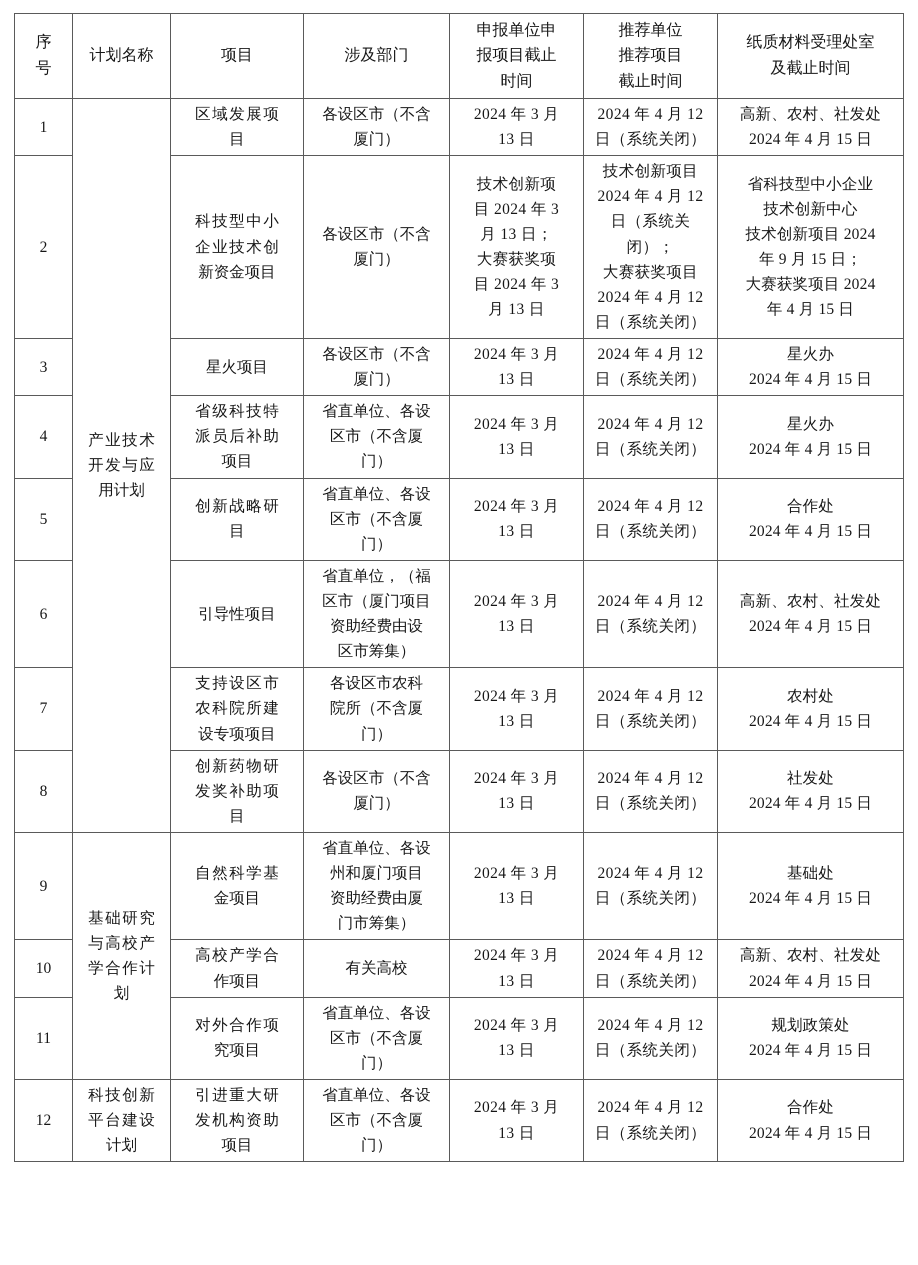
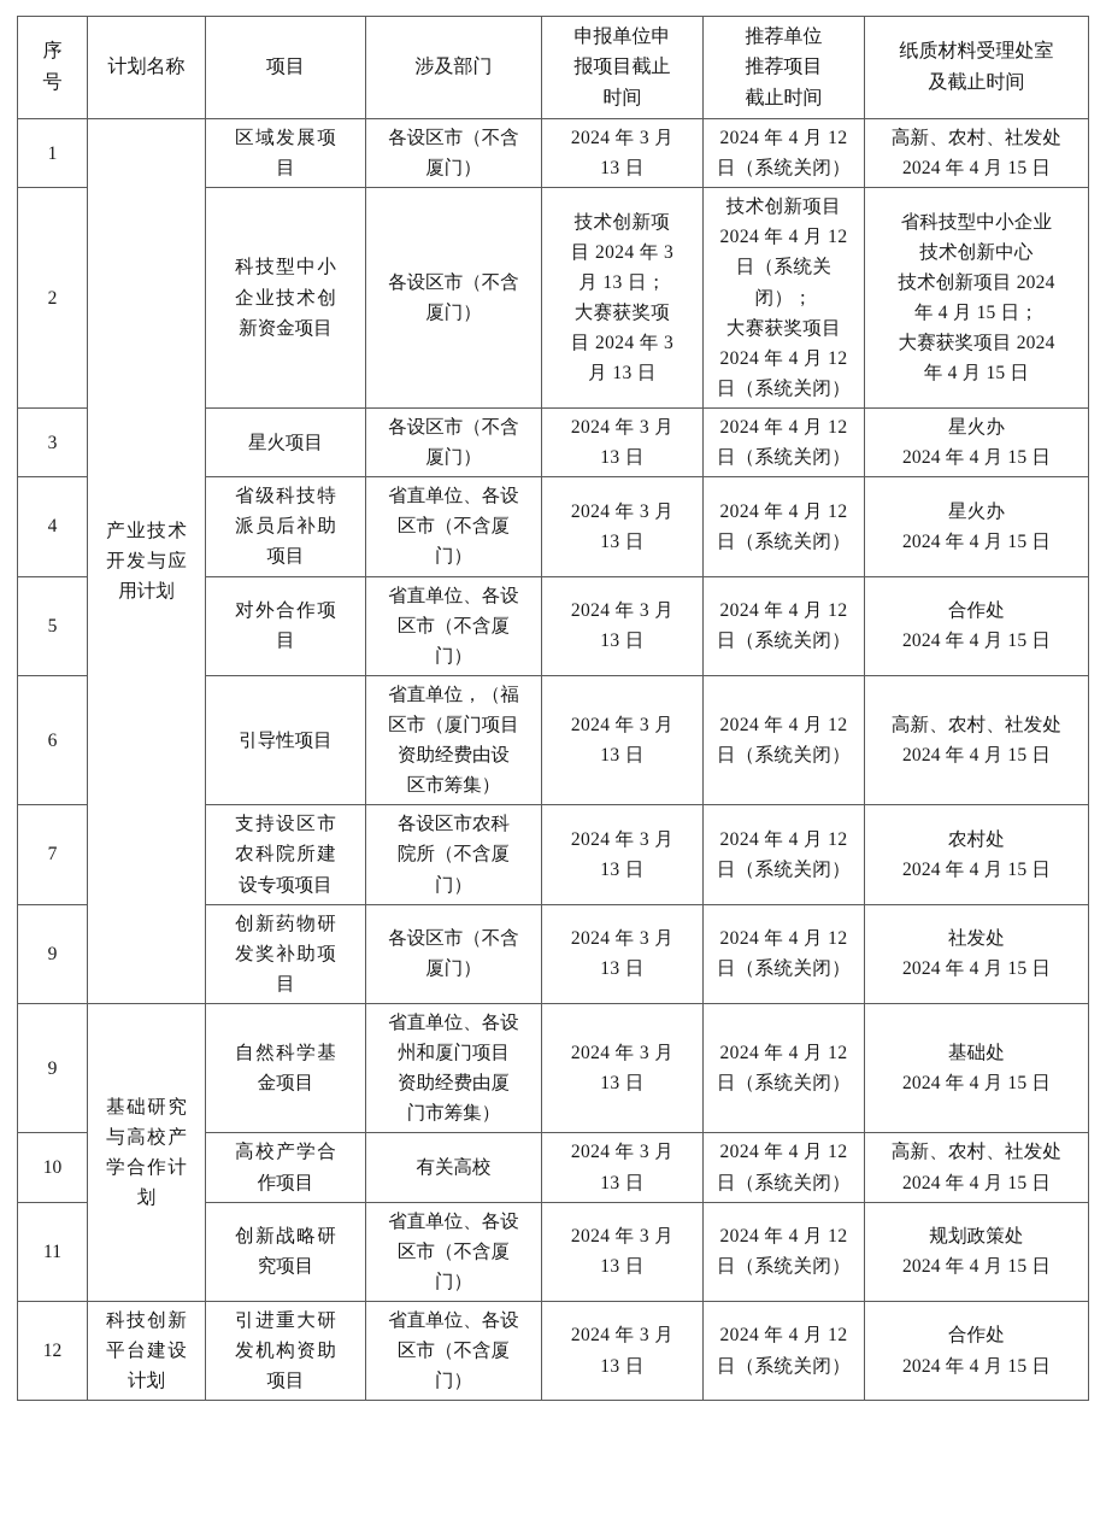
  序号	计划名称	项目	涉及部门	申报单位申报项目截止时间	推荐单位推荐项目截止时间	纸质材料受理处室及截止时间
  1	产业技术开发与应用计划	区域发展项目	各设区市（不含厦门）	2024 年 3 月13 日	2024 年 4 月 12日（系统关闭）	高新、农村、社发处2024 年 4 月 15 日
- 2	科技型中小企业技术创新资金项目	各设区市（不含厦门）	技术创新项目 2024 年 3月 13 日；大赛获奖项目 2024 年 3月 13 日	技术创新项目2024 年 4 月 12日（系统关闭）；大赛获奖项目2024 年 4 月 12日（系统关闭）	省科技型中小企业技术创新中心技术创新项目 2024年 9 月 15 日；大赛获奖项目 2024年 4 月 15 日
+ 2	科技型中小企业技术创新资金项目	各设区市（不含厦门）	技术创新项目 2024 年 3月 13 日；大赛获奖项目 2024 年 3月 13 日	技术创新项目2024 年 4 月 12日（系统关闭）；大赛获奖项目2024 年 4 月 12日（系统关闭）	省科技型中小企业技术创新中心技术创新项目 2024年 4 月 15 日；大赛获奖项目 2024年 4 月 15 日
  3	星火项目	各设区市（不含厦门）	2024 年 3 月13 日	2024 年 4 月 12日（系统关闭）	星火办2024 年 4 月 15 日
  4	省级科技特派员后补助项目	省直单位、各设区市（不含厦门）	2024 年 3 月13 日	2024 年 4 月 12日（系统关闭）	星火办2024 年 4 月 15 日
- 5	创新战略研目	省直单位、各设区市（不含厦门）	2024 年 3 月13 日	2024 年 4 月 12日（系统关闭）	合作处2024 年 4 月 15 日
+ 5	对外合作项目	省直单位、各设区市（不含厦门）	2024 年 3 月13 日	2024 年 4 月 12日（系统关闭）	合作处2024 年 4 月 15 日
  6	引导性项目	省直单位，（福区市（厦门项目资助经费由设区市筹集）	2024 年 3 月13 日	2024 年 4 月 12日（系统关闭）	高新、农村、社发处2024 年 4 月 15 日
  7	支持设区市农科院所建设专项项目	各设区市农科院所（不含厦门）	2024 年 3 月13 日	2024 年 4 月 12日（系统关闭）	农村处2024 年 4 月 15 日
- 8	创新药物研发奖补助项目	各设区市（不含厦门）	2024 年 3 月13 日	2024 年 4 月 12日（系统关闭）	社发处2024 年 4 月 15 日
+ 9	创新药物研发奖补助项目	各设区市（不含厦门）	2024 年 3 月13 日	2024 年 4 月 12日（系统关闭）	社发处2024 年 4 月 15 日
  9	基础研究与高校产学合作计划	自然科学基金项目	省直单位、各设州和厦门项目资助经费由厦门市筹集）	2024 年 3 月13 日	2024 年 4 月 12日（系统关闭）	基础处2024 年 4 月 15 日
  10	高校产学合作项目	有关高校	2024 年 3 月13 日	2024 年 4 月 12日（系统关闭）	高新、农村、社发处2024 年 4 月 15 日
- 11	对外合作项究项目	省直单位、各设区市（不含厦门）	2024 年 3 月13 日	2024 年 4 月 12日（系统关闭）	规划政策处2024 年 4 月 15 日
+ 11	创新战略研究项目	省直单位、各设区市（不含厦门）	2024 年 3 月13 日	2024 年 4 月 12日（系统关闭）	规划政策处2024 年 4 月 15 日
  12	科技创新平台建设计划	引进重大研发机构资助项目	省直单位、各设区市（不含厦门）	2024 年 3 月13 日	2024 年 4 月 12日（系统关闭）	合作处2024 年 4 月 15 日
